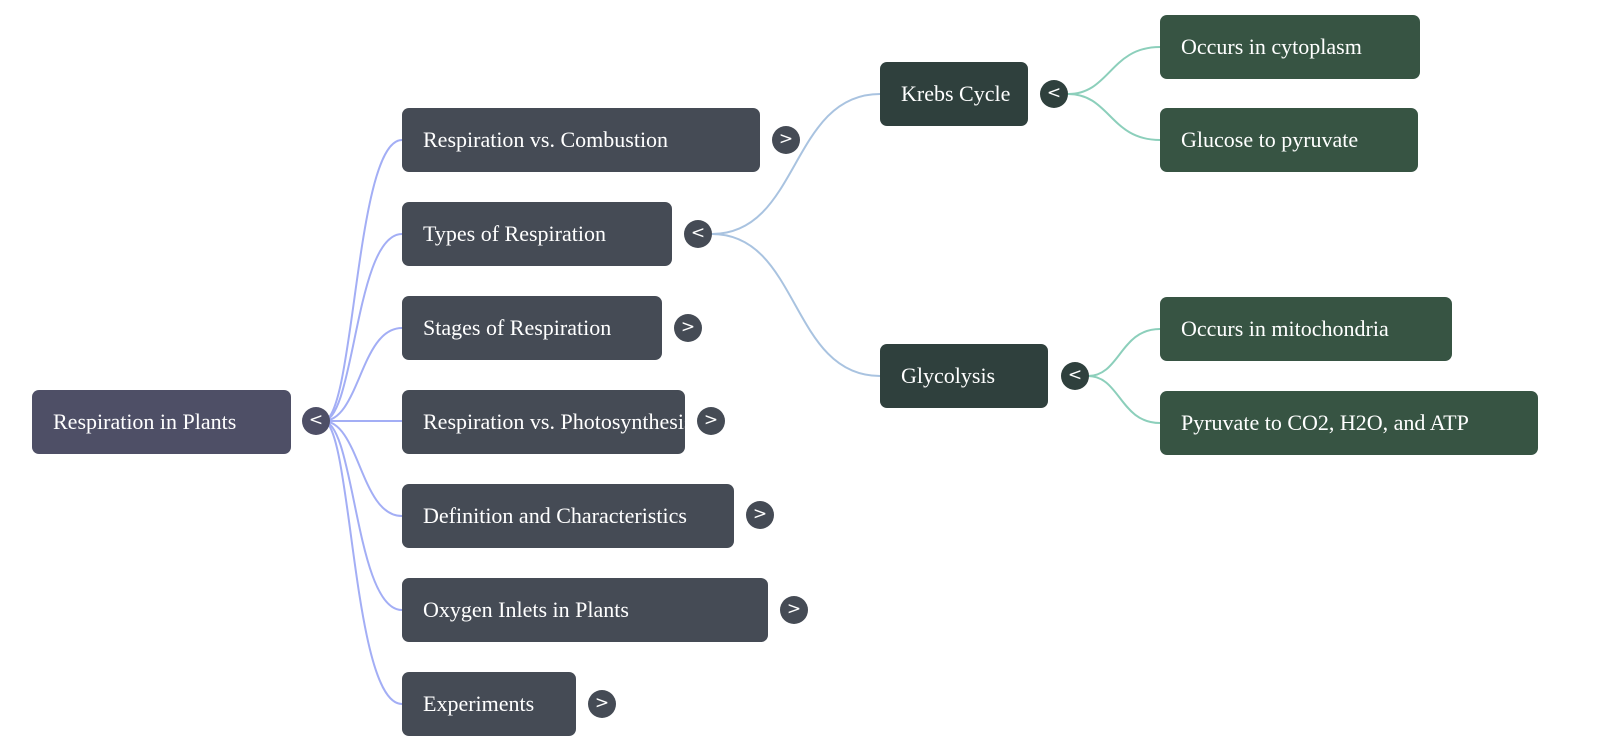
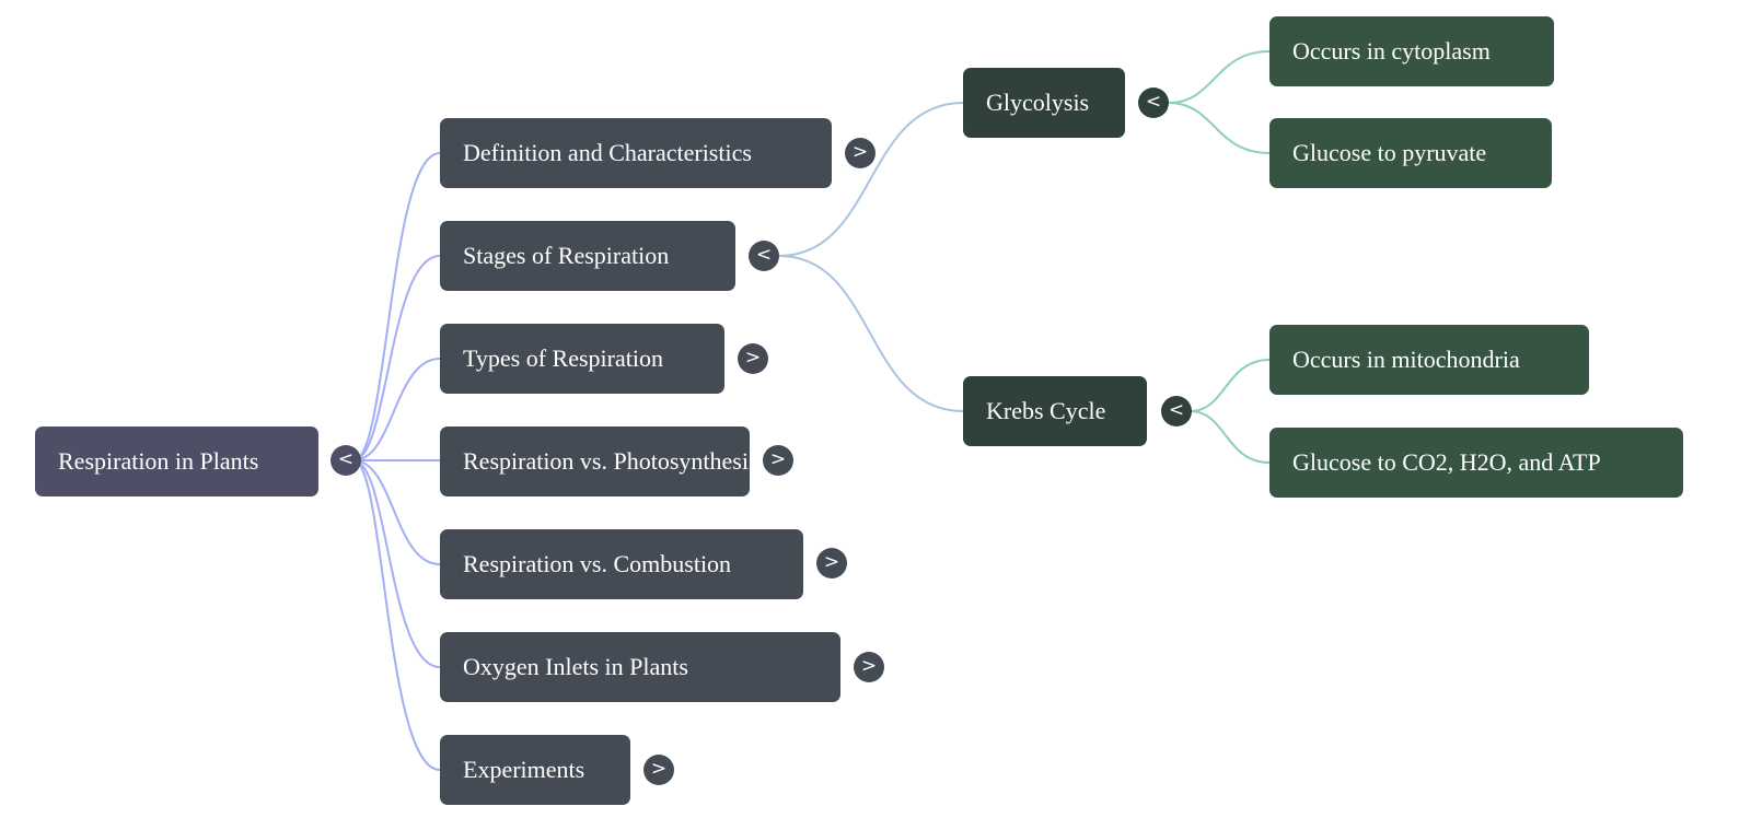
  Respiration in Plants
  <
- Respiration vs. Combustion
+ Definition and Characteristics
  >
- Types of Respiration
+ Stages of Respiration
  <
- Stages of Respiration
+ Types of Respiration
  >
  Respiration vs. Photosynthesis
  >
- Definition and Characteristics
+ Respiration vs. Combustion
  >
  Oxygen Inlets in Plants
  >
  Experiments
  >
- Krebs Cycle
+ Glycolysis
  <
- Glycolysis
+ Krebs Cycle
  <
  Occurs in cytoplasm
  Glucose to pyruvate
  Occurs in mitochondria
- Pyruvate to CO2, H2O, and ATP
+ Glucose to CO2, H2O, and ATP
